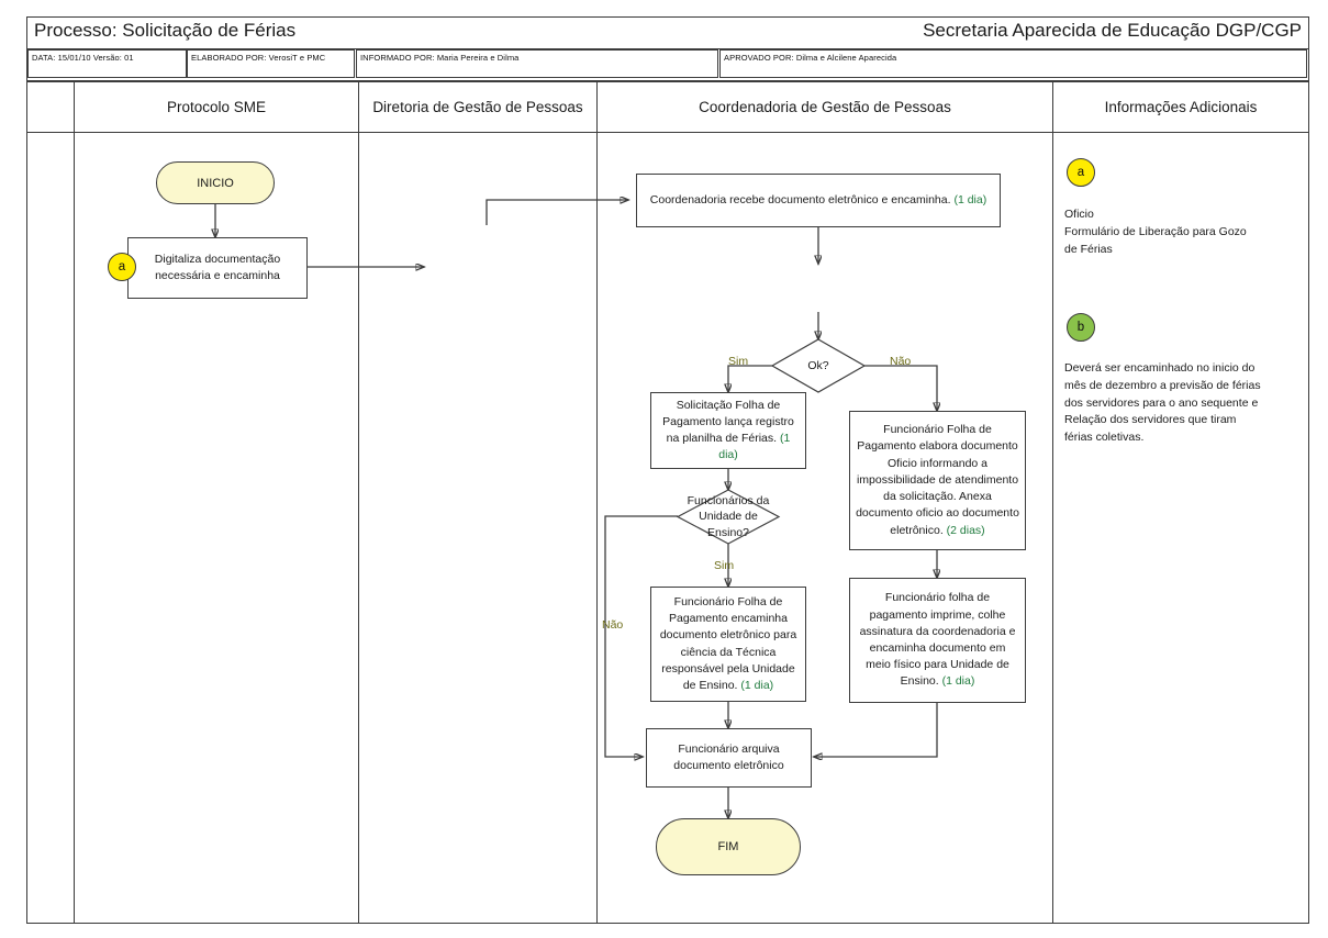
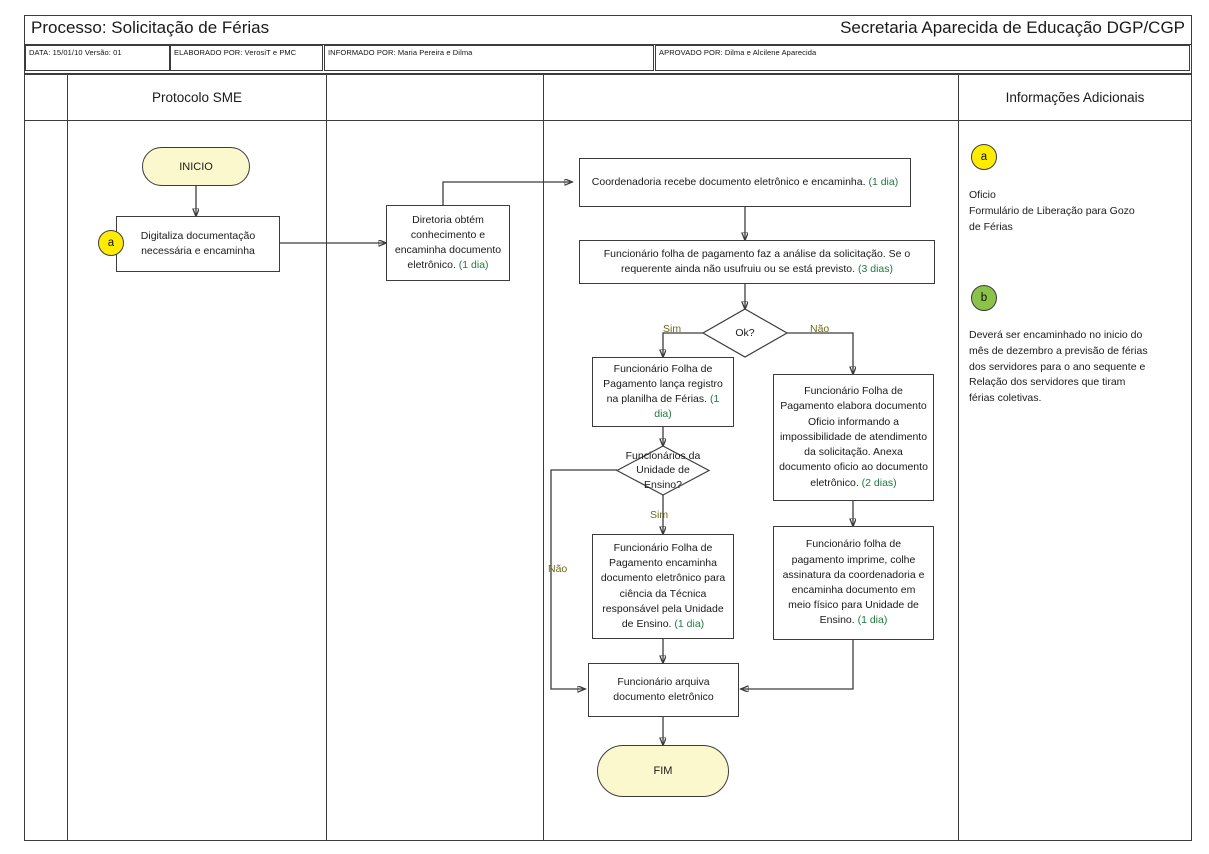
  Processo: Solicitação de Férias
  Secretaria Aparecida de Educação DGP/CGP
  DATA: 15/01/10 Versão: 01
  ELABORADO POR: VerosiT e PMC
  INFORMADO POR: Maria Pereira e Dilma
  APROVADO POR: Dilma e Alcilene Aparecida
  Protocolo SME
- Diretoria de Gestão de Pessoas
- Coordenadoria de Gestão de Pessoas
  Informações Adicionais
  INICIO
  Digitaliza documentação necessária e encaminha
  a
+ Diretoria obtém conhecimento e encaminha documento eletrônico. (1 dia)
  Coordenadoria recebe documento eletrônico e encaminha. (1 dia)
+ Funcionário folha de pagamento faz a análise da solicitação. Se o requerente ainda não usufruiu ou se está previsto. (3 dias)
  Ok?
  Sim
  Não
- Solicitação Folha de Pagamento lança registro na planilha de Férias. (1 dia)
+ Funcionário Folha de Pagamento lança registro na planilha de Férias. (1 dia)
  Funcionário Folha de Pagamento elabora documento Oficio informando a impossibilidade de atendimento da solicitação. Anexa documento oficio ao documento eletrônico. (2 dias)
  Funcionários da Unidade de Ensino?
  Sim
  Não
  Funcionário Folha de Pagamento encaminha documento eletrônico para ciência da Técnica responsável pela Unidade de Ensino. (1 dia)
  Funcionário folha de pagamento imprime, colhe assinatura da coordenadoria e encaminha documento em meio físico para Unidade de Ensino. (1 dia)
  Funcionário arquiva documento eletrônico
  FIM
  a
  Oficio
  Formulário de Liberação para Gozo
  de Férias
  b
  Deverá ser encaminhado no inicio do
  mês de dezembro a previsão de férias
  dos servidores para o ano sequente e
  Relação dos servidores que tiram
  férias coletivas.
